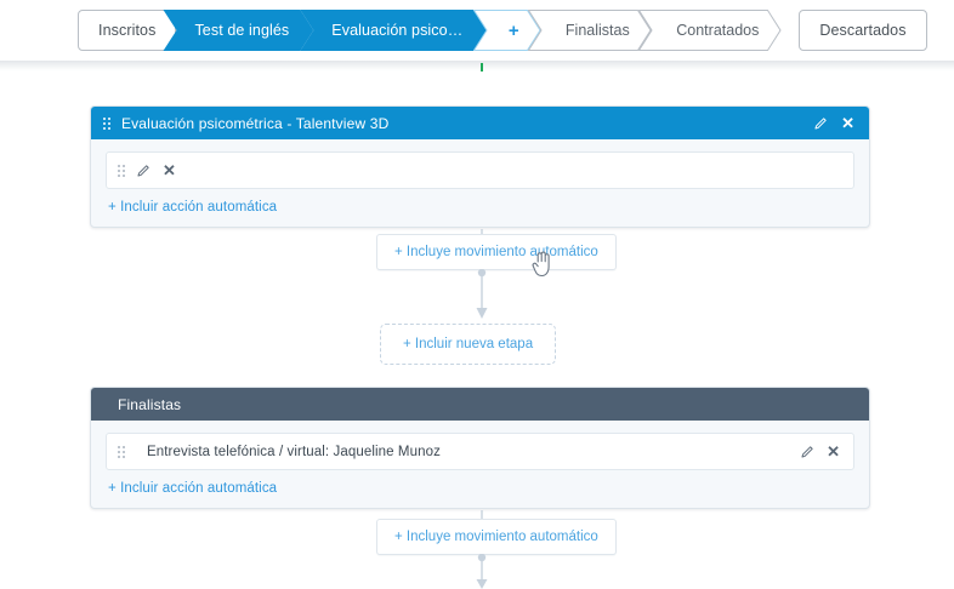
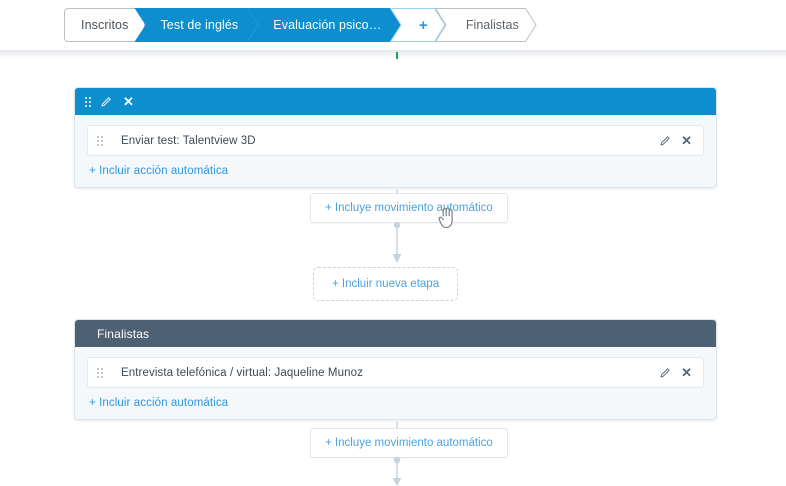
  Inscritos
  Test de inglés
  Evaluación psico…
  +
  Finalistas
- Contratados
- Descartados
- Evaluación psicométrica - Talentview 3D
  ✕
+ Enviar test: Talentview 3D
  ✕
  + Incluir acción automática
  + Incluye movimiento automático
  + Incluir nueva etapa
  Finalistas
  Entrevista telefónica / virtual: Jaqueline Munoz
  ✕
  + Incluir acción automática
  + Incluye movimiento automático
